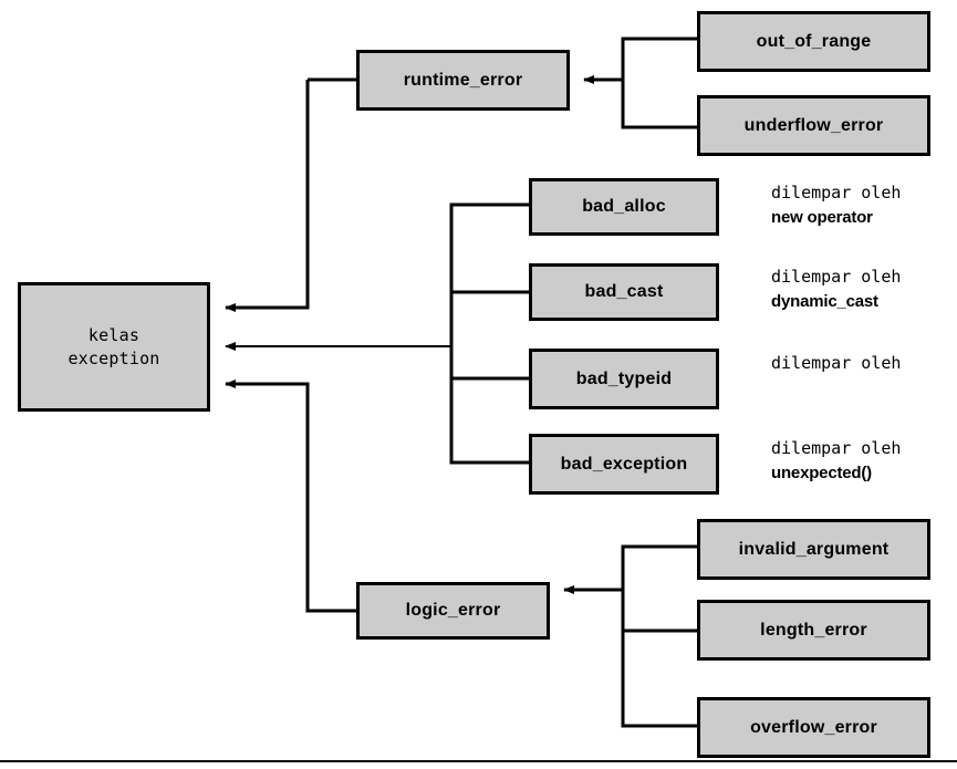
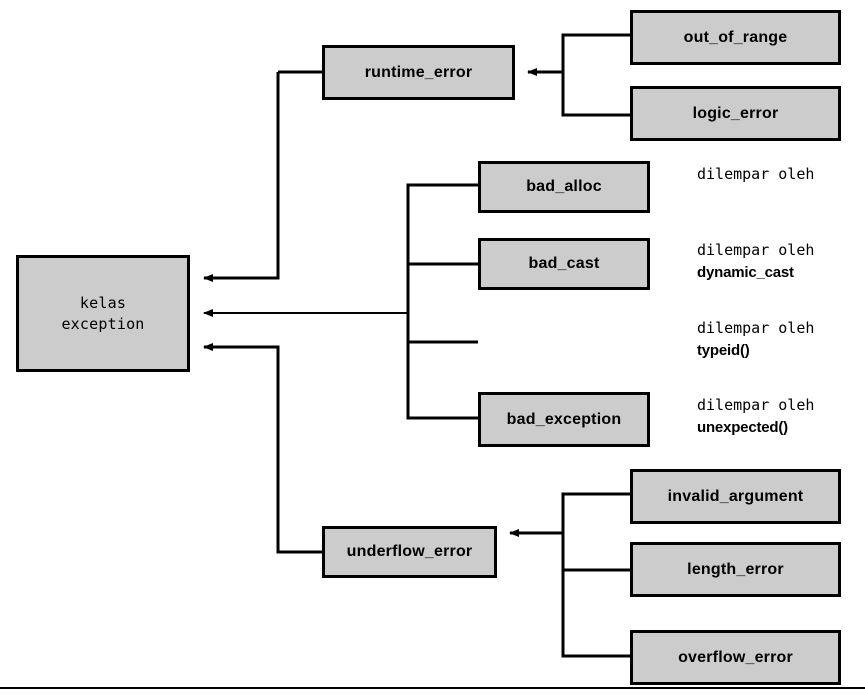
  kelas
  exception
  runtime_error
  out_of_range
- underflow_error
+ logic_error
  bad_alloc
  bad_cast
- bad_typeid
  bad_exception
- logic_error
+ underflow_error
  invalid_argument
  length_error
  overflow_error
  dilempar oleh
- new operator
  dilempar oleh
  dynamic_cast
  dilempar oleh
+ typeid()
  dilempar oleh
  unexpected()
